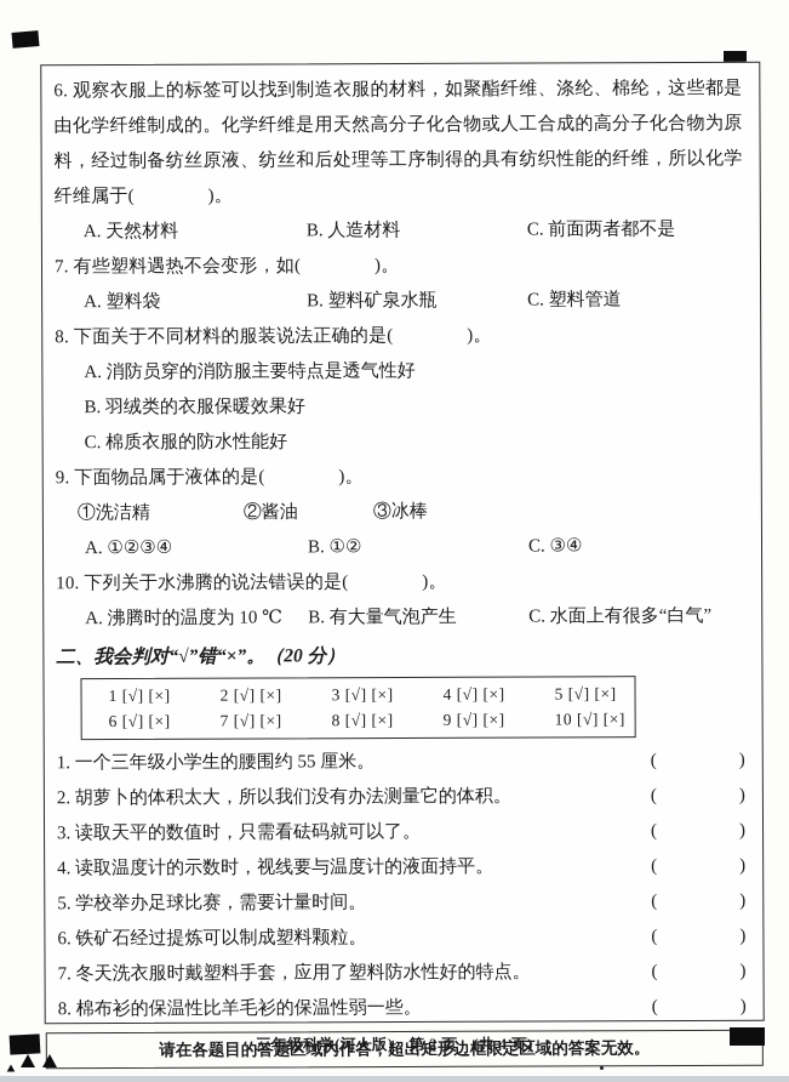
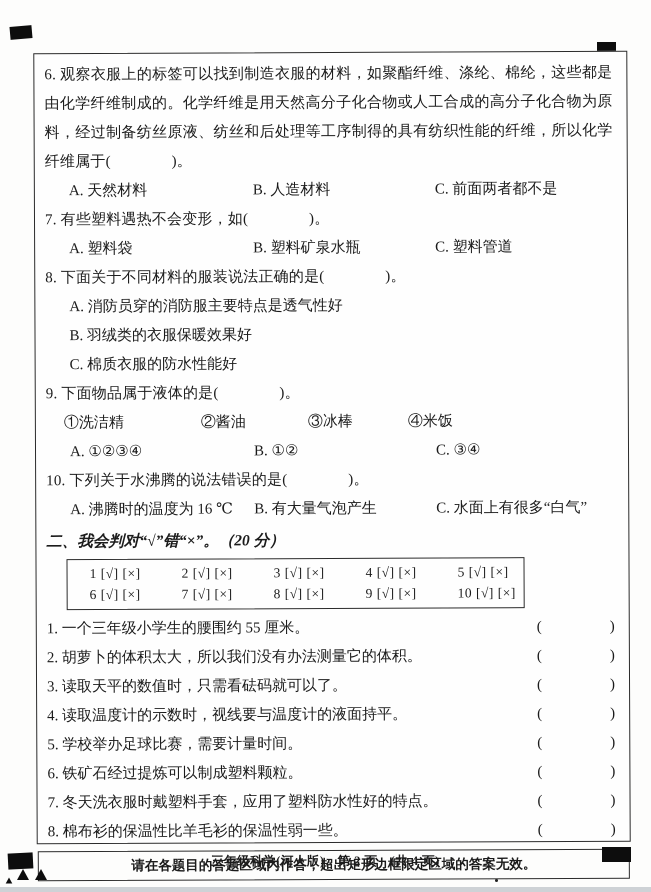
  6. 观察衣服上的标签可以找到制造衣服的材料，如聚酯纤维、涤纶、棉纶，这些都是由化学纤维制成的。化学纤维是用天然高分子化合物或人工合成的高分子化合物为原料，经过制备纺丝原液、纺丝和后处理等工序制得的具有纺织性能的纤维，所以化学纤维属于( )。
  A. 天然材料
  B. 人造材料
  C. 前面两者都不是
  7. 有些塑料遇热不会变形，如( )。
  A. 塑料袋
  B. 塑料矿泉水瓶
  C. 塑料管道
  8. 下面关于不同材料的服装说法正确的是( )。
  A. 消防员穿的消防服主要特点是透气性好
  B. 羽绒类的衣服保暖效果好
  C. 棉质衣服的防水性能好
  9. 下面物品属于液体的是( )。
  ①洗洁精
  ②酱油
  ③冰棒
+ ④米饭
  A. ①②③④
  B. ①②
  C. ③④
  10. 下列关于水沸腾的说法错误的是( )。
- A. 沸腾时的温度为 10 ℃
+ A. 沸腾时的温度为 16 ℃
  B. 有大量气泡产生
  C. 水面上有很多“白气”
  二、我会判对“√”错“×”。（20 分）
  1 [√] [×]
  2 [√] [×]
  3 [√] [×]
  4 [√] [×]
  5 [√] [×]
  6 [√] [×]
  7 [√] [×]
  8 [√] [×]
  9 [√] [×]
  10 [√] [×]
  1. 一个三年级小学生的腰围约 55 厘米。
  (
  )
  2. 胡萝卜的体积太大，所以我们没有办法测量它的体积。
  (
  )
  3. 读取天平的数值时，只需看砝码就可以了。
  (
  )
  4. 读取温度计的示数时，视线要与温度计的液面持平。
  (
  )
  5. 学校举办足球比赛，需要计量时间。
  (
  )
  6. 铁矿石经过提炼可以制成塑料颗粒。
  (
  )
  7. 冬天洗衣服时戴塑料手套，应用了塑料防水性好的特点。
  (
  )
  8. 棉布衫的保温性比羊毛衫的保温性弱一些。
  (
  )
  请在各题目的答题区域内作答，超出矩形边框限定区域的答案无效。
  三年级科学(河人版) 第 2 页 (共 4 页)
